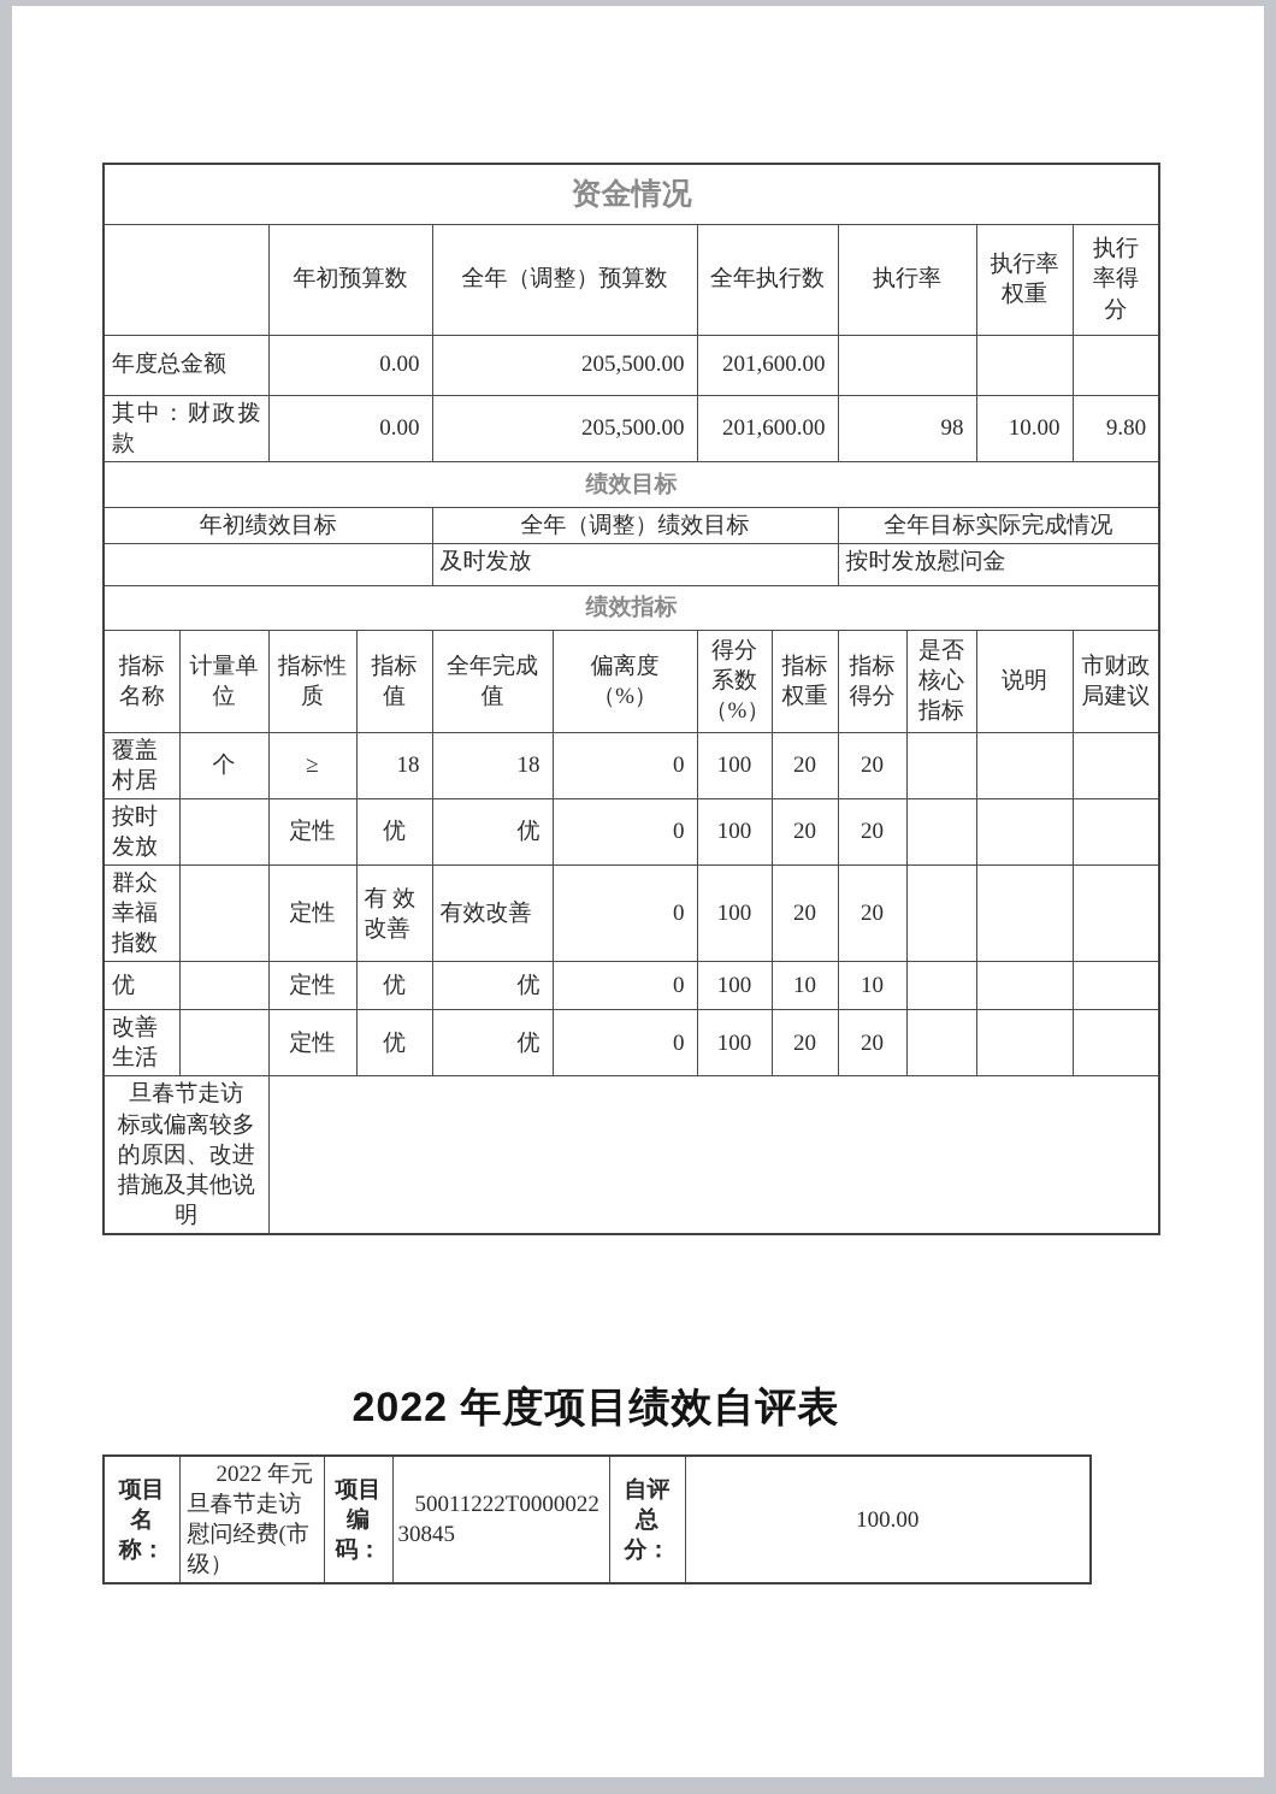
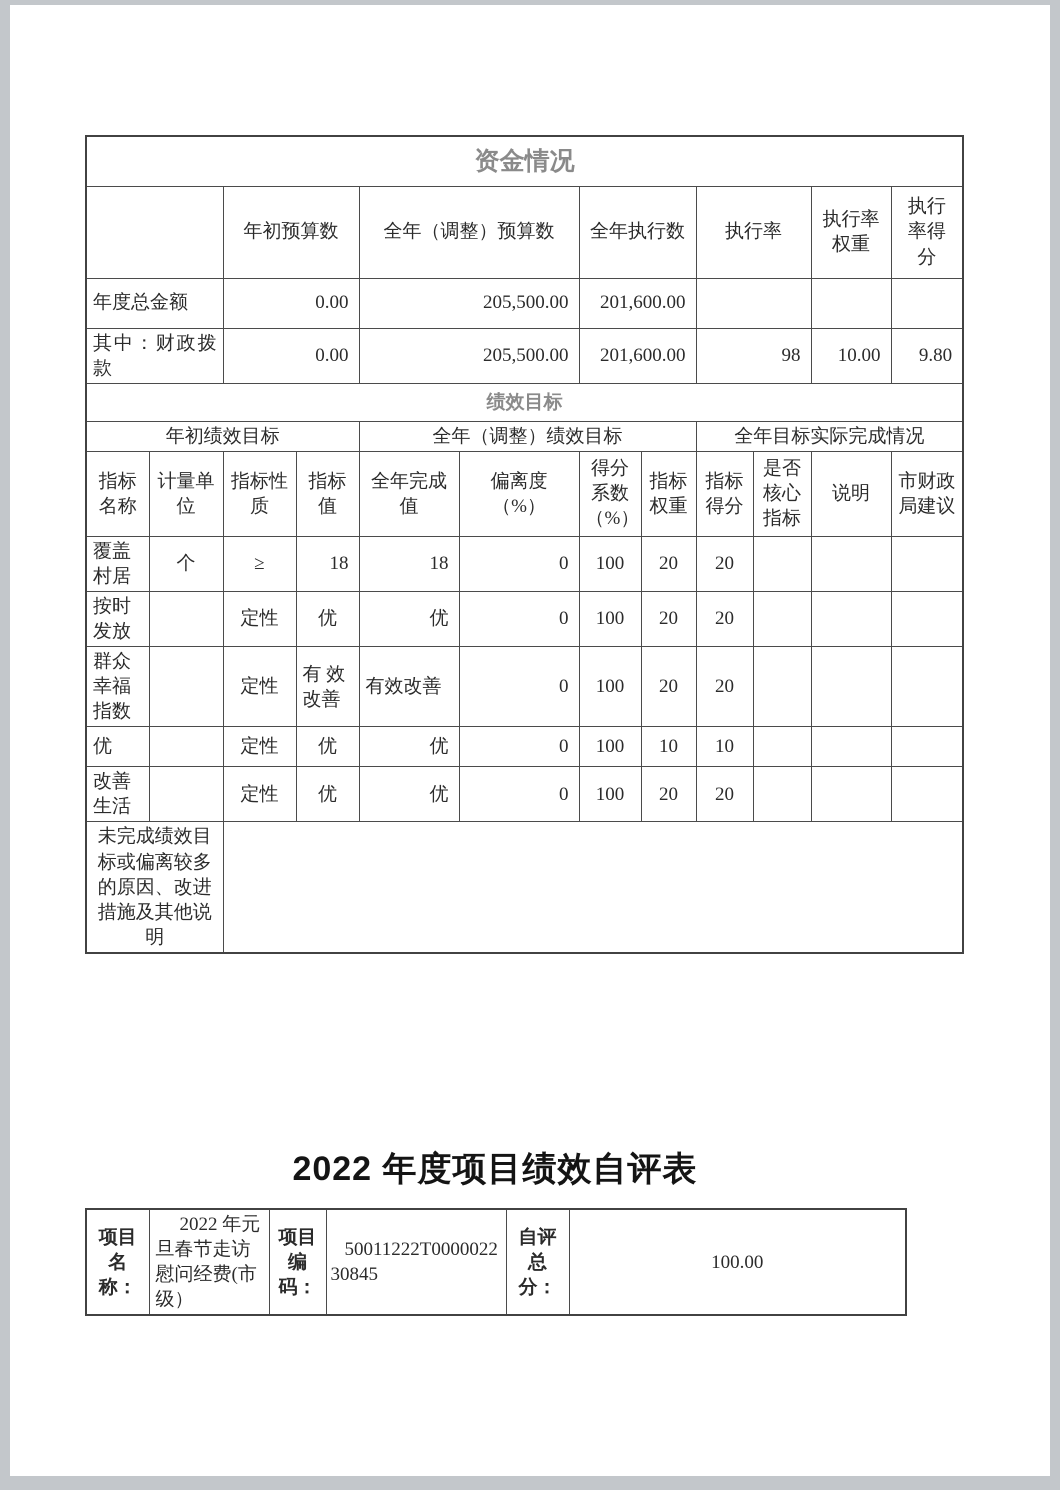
  资金情况
  	年初预算数	全年（调整）预算数	全年执行数	执行率	执行率 权重	执行 率得 分
  年度总金额	0.00	205,500.00	201,600.00
  其中：财政拨款	0.00	205,500.00	201,600.00	98	10.00	9.80
  绩效目标
  年初绩效目标	全年（调整）绩效目标	全年目标实际完成情况
- 	及时发放	按时发放慰问金
- 绩效指标
  指标 名称	计量单 位	指标性 质	指标 值	全年完成 值	偏离度 （%）	得分 系数 （%）	指标 权重	指标 得分	是否 核心 指标	说明	市财政 局建议
  覆盖 村居	个	≥	18	18	0	100	20	20
  按时 发放		定性	优	优	0	100	20	20
  群众 幸福 指数		定性	有 效 改善	有效改善	0	100	20	20
  优		定性	优	优	0	100	10	10
  改善 生活		定性	优	优	0	100	20	20
- 旦春节走访 标或偏离较多 的原因、改进 措施及其他说 明
+ 未完成绩效目 标或偏离较多 的原因、改进 措施及其他说 明
  2022 年度项目绩效自评表
  项目 名 称：	2022 年元 旦春节走访 慰问经费(市 级）	项目 编 码：	50011222T0000022 30845	自评 总 分：	100.00
